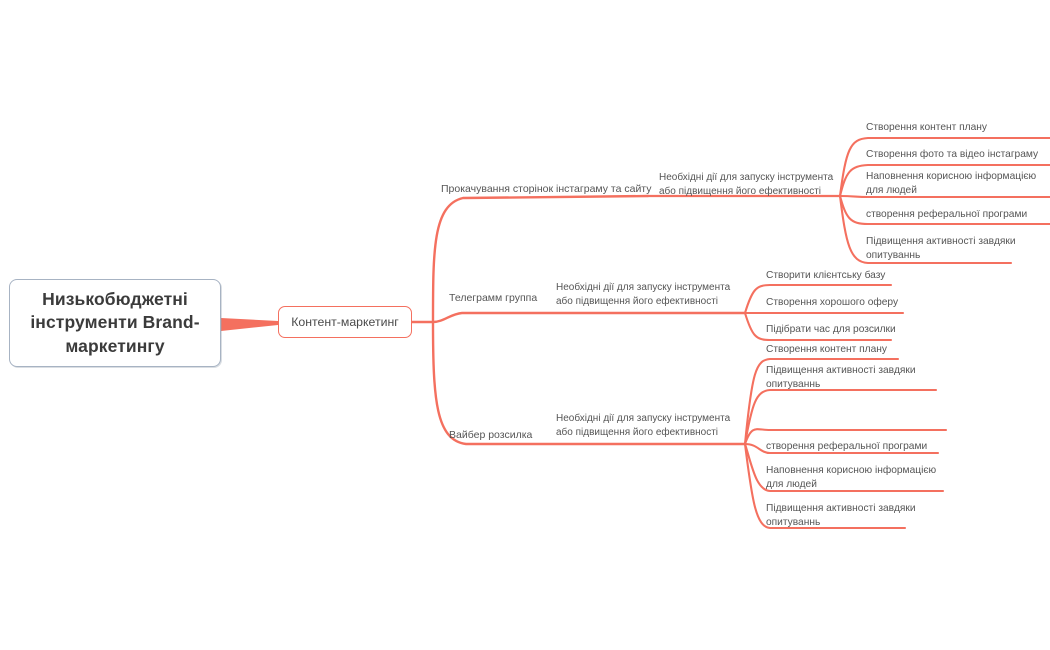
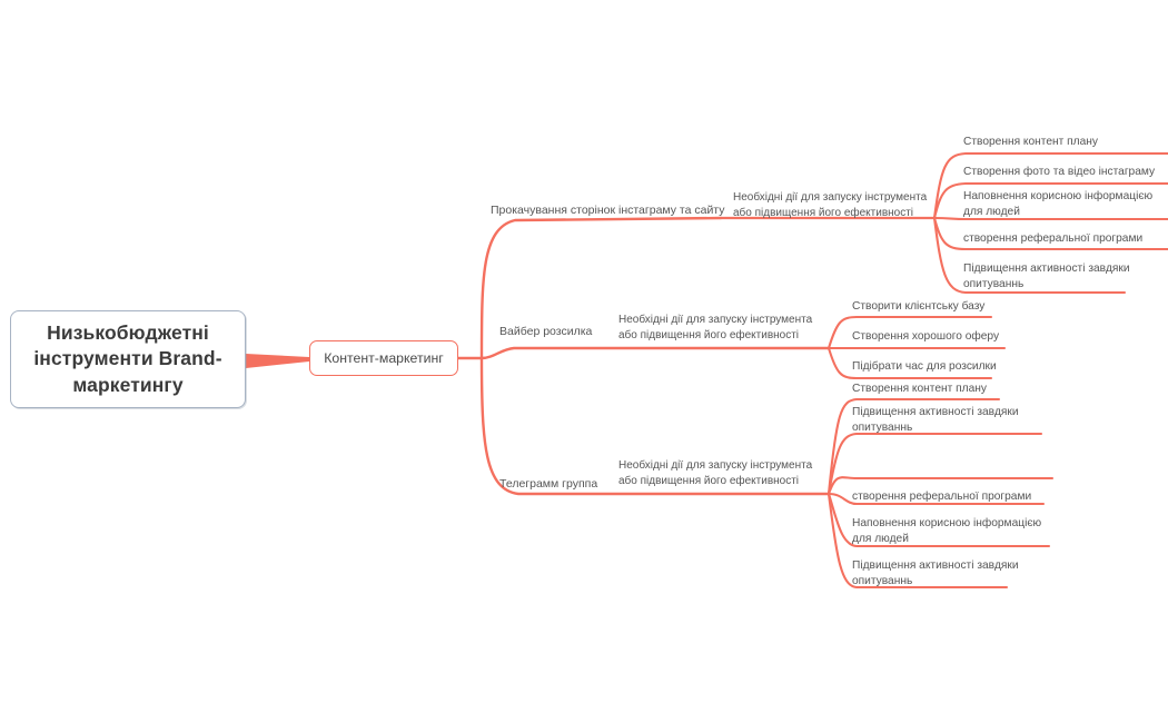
  Низькобюджетні інструменти Brand-маркетингу
  Контент-маркетинг
  Прокачування сторінок інстаграму та сайту
  Необхідні дії для запуску інструмента або підвищення його ефективності
  Створення контент плану
  Створення фото та відео інстаграму
  Наповнення корисною інформацією для людей
  створення реферальної програми
  Підвищення активності завдяки опитуваннь
- Телеграмм группа
+ Вайбер розсилка
  Необхідні дії для запуску інструмента або підвищення його ефективності
  Створити клієнтську базу
  Створення хорошого оферу
  Підібрати час для розсилки
- Вайбер розсилка
+ Телеграмм группа
  Необхідні дії для запуску інструмента або підвищення його ефективності
  Створення контент плану
  Підвищення активності завдяки опитуваннь
  створення реферальної програми
  Наповнення корисною інформацією для людей
  Підвищення активності завдяки опитуваннь
